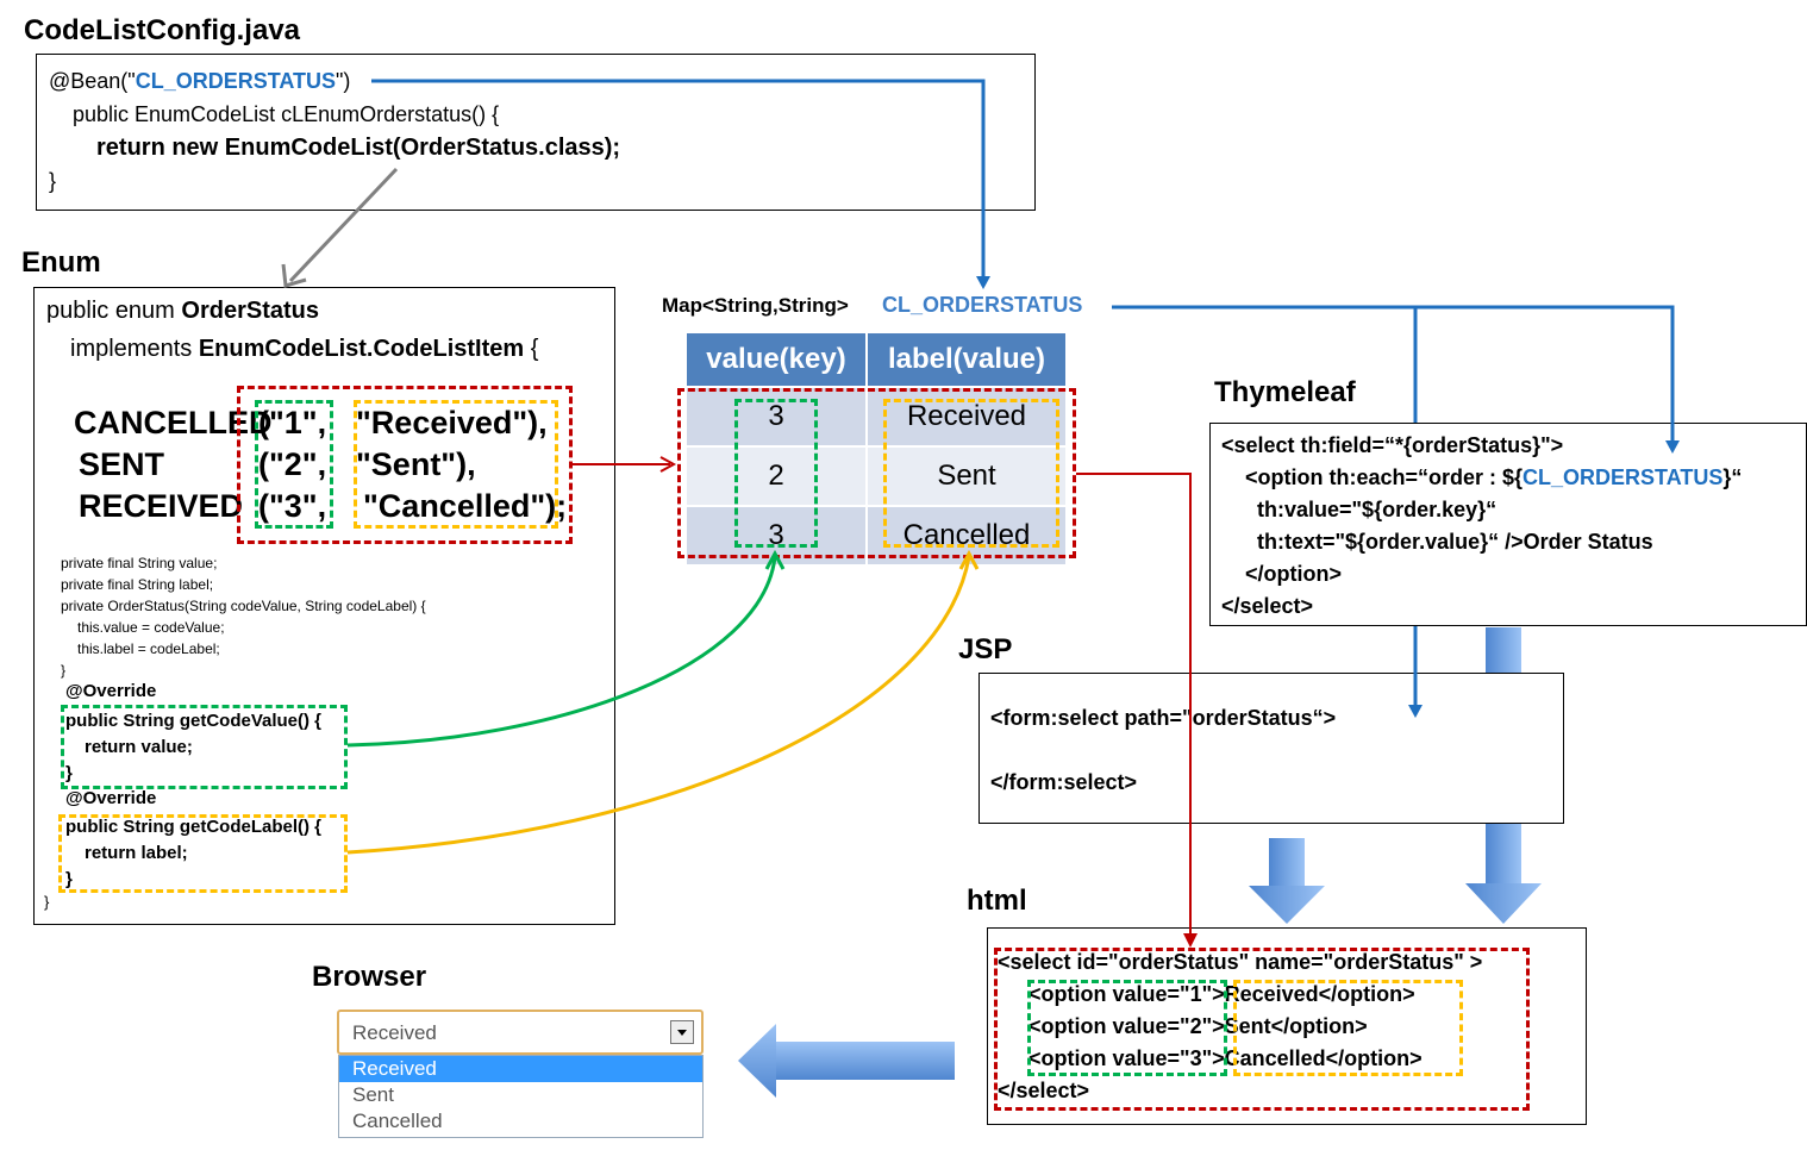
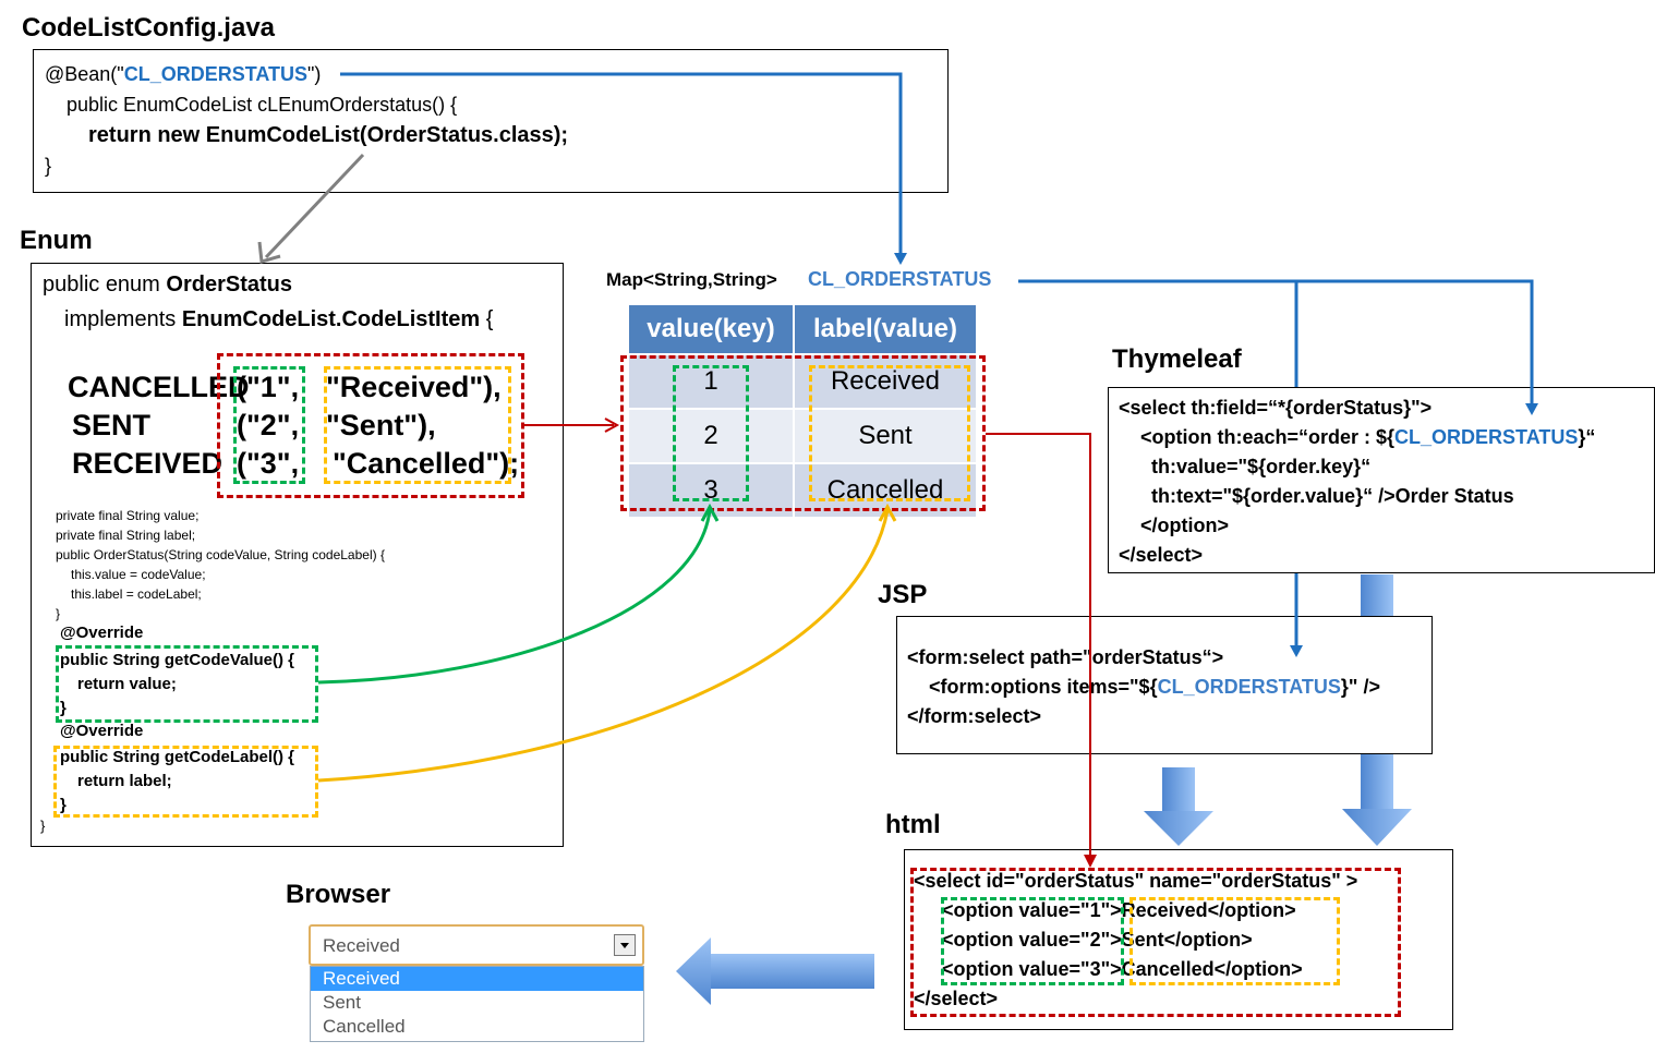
  CodeListConfig.java
  @Bean("CL_ORDERSTATUS")
  public EnumCodeList cLEnumOrderstatus() {
  return new EnumCodeList(OrderStatus.class);
  }
  Enum
  public enum OrderStatus
  implements EnumCodeList.CodeListItem {
  CANCELLED
  SENT
  RECEIVED
  ("1",
  ("2",
  ("3",
  "Received"),
  "Sent"),
  "Cancelled");
  private final String value;
  private final String label;
- private OrderStatus(String codeValue, String codeLabel) {
+ public OrderStatus(String codeValue, String codeLabel) {
  this.value = codeValue;
  this.label = codeLabel;
  }
  @Override
  public String getCodeValue() {
  return value;
  }
  @Override
  public String getCodeLabel() {
  return label;
  }
  }
  Map<String,String>
  CL_ORDERSTATUS
  value(key)	label(value)
- 3	Received
+ 1	Received
  2	Sent
  3	Cancelled
  Thymeleaf
  <select th:field=“*{orderStatus}">
  <option th:each=“order : ${CL_ORDERSTATUS}“
  th:value="${order.key}“
  th:text="${order.value}“ />Order Status
  </option>
  </select>
  JSP
  <form:select path="orderStatus“>
+ <form:options items="${CL_ORDERSTATUS}" />
  </form:select>
  html
  <select id="orderStatus" name="orderStatus" >
  <option value="1">Received</option>
  <option value="2">Sent</option>
  <option value="3">Cancelled</option>
  </select>
  Browser
  Received
  Received
  Sent
  Cancelled
